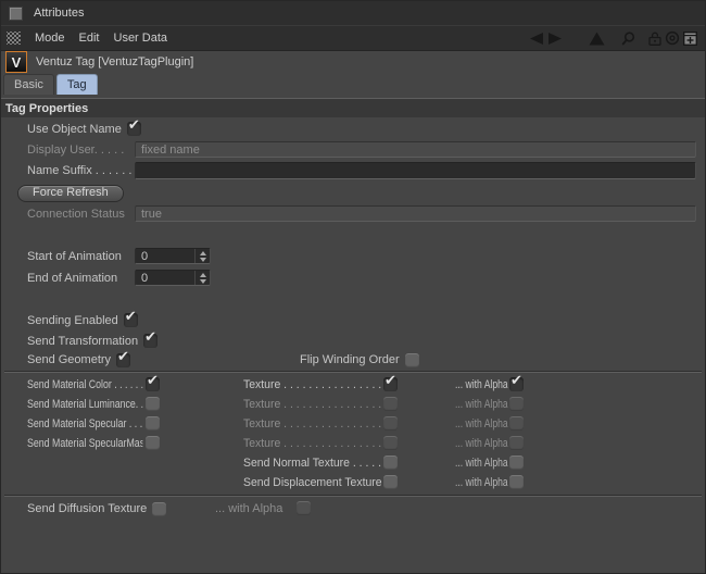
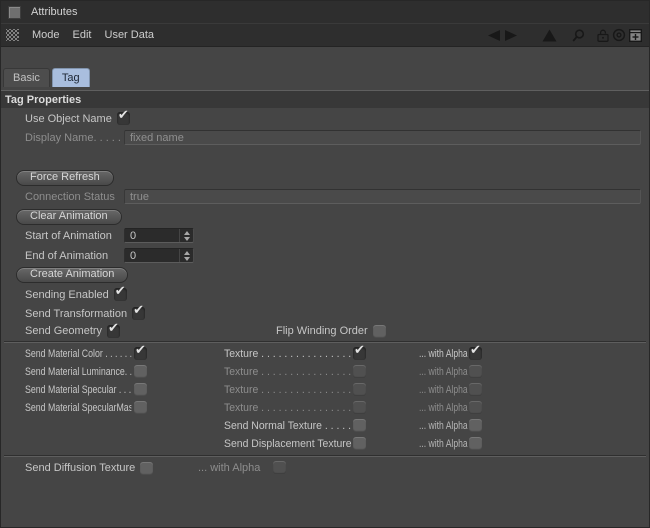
  Attributes
  Mode
  Edit
  User Data
- V
- Ventuz Tag [VentuzTagPlugin]
  Basic
  Tag
  Tag Properties
  Use Object Name
  ✔
- Display User. . . . .
+ Display Name. . . . .
  fixed name
- Name Suffix . . . . . .
  Force Refresh
  Connection Status
  true
+ Clear Animation
  Start of Animation
  0
  End of Animation
  0
+ Create Animation
  Sending Enabled
  ✔
  Send Transformation
  ✔
  Send Geometry
  ✔
  Flip Winding Order
  Send Material Color . . . . . .
  ✔
  Texture . . . . . . . . . . . . . . . .
  ✔
  ... with Alpha
  ✔
  Send Material Luminance. .
  Texture . . . . . . . . . . . . . . . .
  ... with Alpha
  Send Material Specular . . .
  Texture . . . . . . . . . . . . . . . .
  ... with Alpha
  Send Material SpecularMas
  Texture . . . . . . . . . . . . . . . .
  ... with Alpha
  Send Normal Texture . . . . .
  ... with Alpha
  Send Displacement Texture
  ... with Alpha
  Send Diffusion Texture
  ... with Alpha
